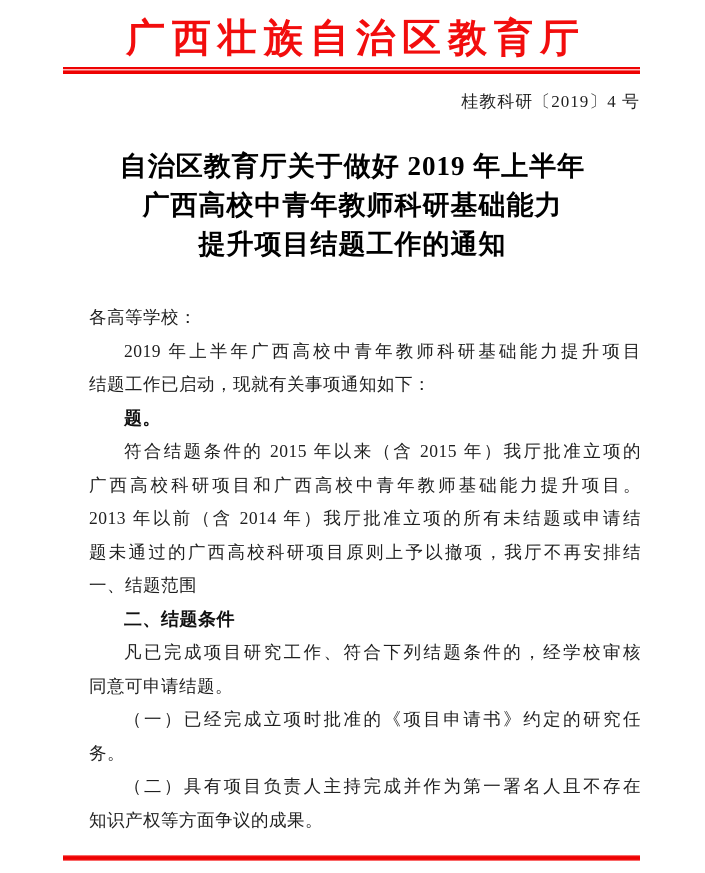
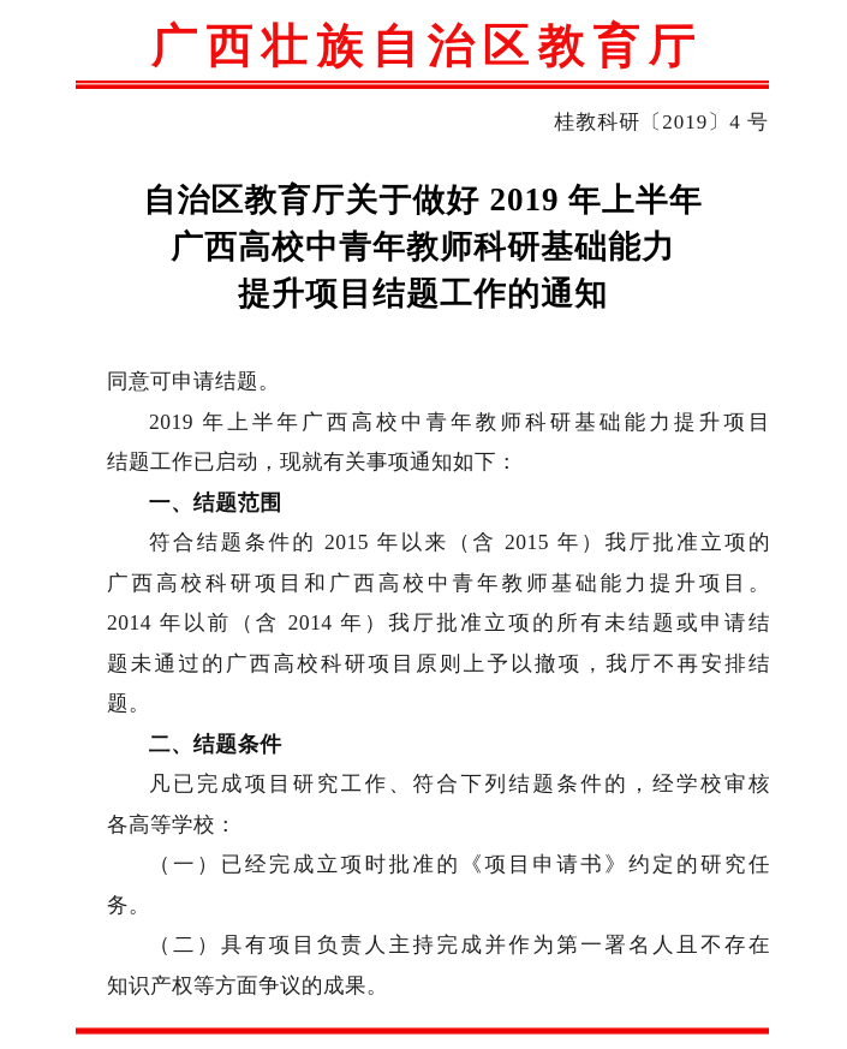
  广西壮族自治区教育厅
  桂教科研〔2019〕4 号
  自治区教育厅关于做好 2019 年上半年
  广西高校中青年教师科研基础能力
  提升项目结题工作的通知
- 各高等学校：
+ 同意可申请结题。
  2019 年上半年广西高校中青年教师科研基础能力提升项目
  结题工作已启动，现就有关事项通知如下：
- 题。
+ 一、结题范围
  符合结题条件的 2015 年以来（含 2015 年）我厅批准立项的
  广西高校科研项目和广西高校中青年教师基础能力提升项目。
- 2013 年以前（含 2014 年）我厅批准立项的所有未结题或申请结
+ 2014 年以前（含 2014 年）我厅批准立项的所有未结题或申请结
  题未通过的广西高校科研项目原则上予以撤项，我厅不再安排结
- 一、结题范围
+ 题。
  二、结题条件
  凡已完成项目研究工作、符合下列结题条件的，经学校审核
- 同意可申请结题。
+ 各高等学校：
  （一）已经完成立项时批准的《项目申请书》约定的研究任
  务。
  （二）具有项目负责人主持完成并作为第一署名人且不存在
  知识产权等方面争议的成果。
